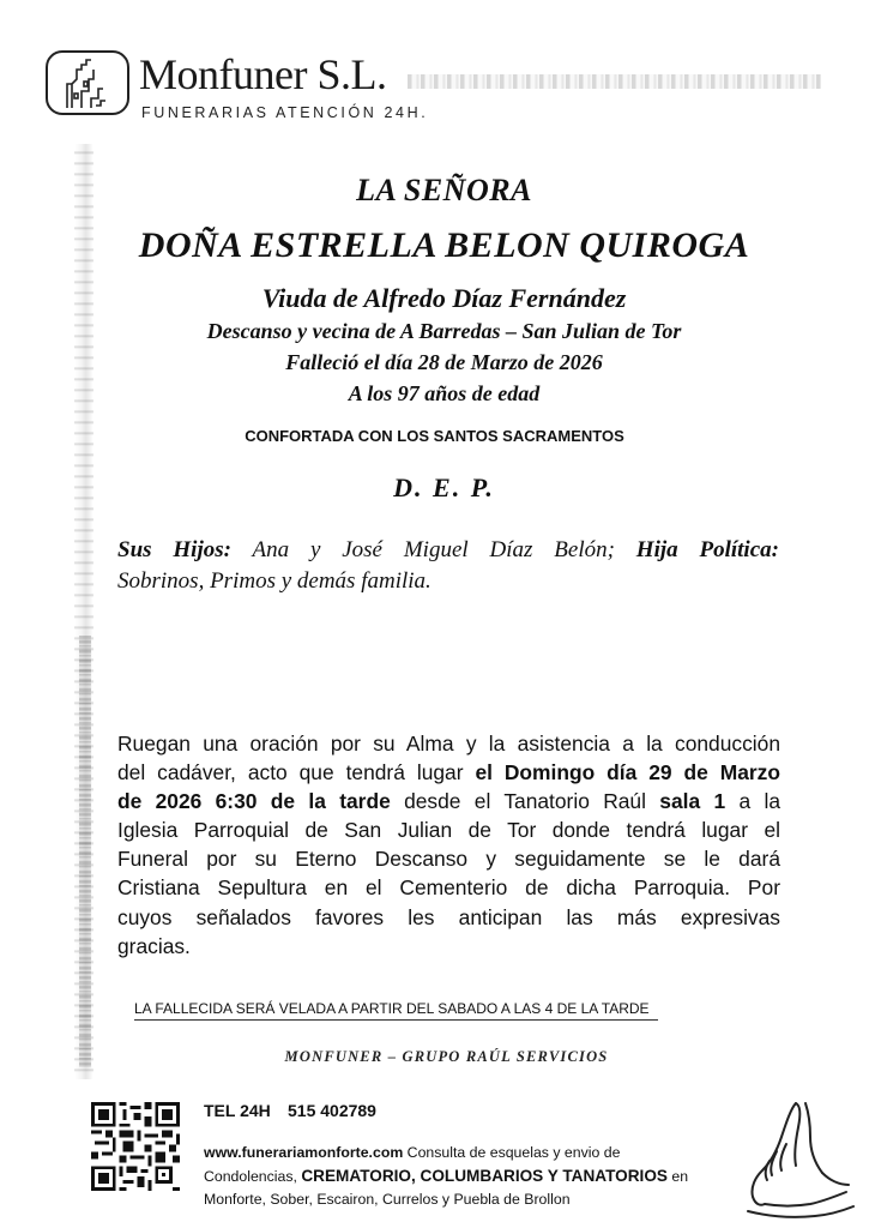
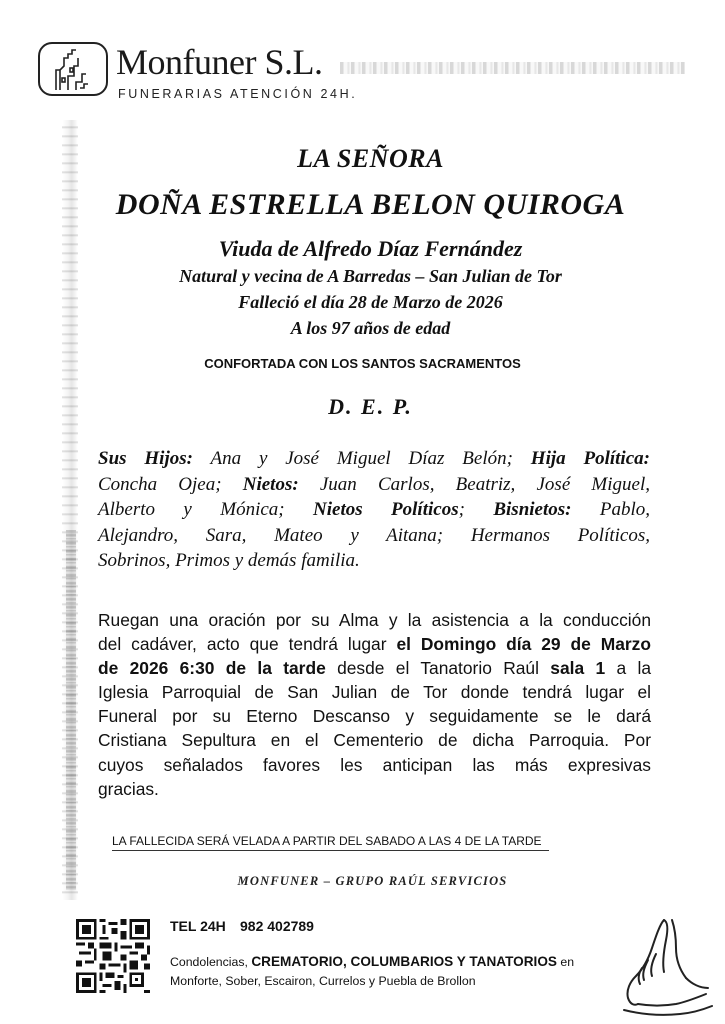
  Monfuner S.L.
  FUNERARIAS ATENCIÓN 24H.
  LA SEÑORA
  DOÑA ESTRELLA BELON QUIROGA
  Viuda de Alfredo Díaz Fernández
- Descanso y vecina de A Barredas – San Julian de Tor
+ Natural y vecina de A Barredas – San Julian de Tor
  Falleció el día 28 de Marzo de 2026
  A los 97 años de edad
  CONFORTADA CON LOS SANTOS SACRAMENTOS
  D. E. P.
  Sus Hijos: Ana y José Miguel Díaz Belón; Hija Política:
+ Concha Ojea; Nietos: Juan Carlos, Beatriz, José Miguel,
+ Alberto y Mónica; Nietos Políticos; Bisnietos: Pablo,
+ Alejandro, Sara, Mateo y Aitana; Hermanos Políticos,
  Sobrinos, Primos y demás familia.
  Ruegan una oración por su Alma y la asistencia a la conducción
  del cadáver, acto que tendrá lugar el Domingo día 29 de Marzo
  de 2026 6:30 de la tarde desde el Tanatorio Raúl sala 1 a la
  Iglesia Parroquial de San Julian de Tor donde tendrá lugar el
  Funeral por su Eterno Descanso y seguidamente se le dará
  Cristiana Sepultura en el Cementerio de dicha Parroquia. Por
  cuyos señalados favores les anticipan las más expresivas
  gracias.
  LA FALLECIDA SERÁ VELADA A PARTIR DEL SABADO A LAS 4 DE LA TARDE
  MONFUNER – GRUPO RAÚL SERVICIOS
  TEL 24H
- 515 402789
+ 982 402789
- www.funerariamonforte.com Consulta de esquelas y envio de
  Condolencias, CREMATORIO, COLUMBARIOS Y TANATORIOS en
  Monforte, Sober, Escairon, Currelos y Puebla de Brollon
